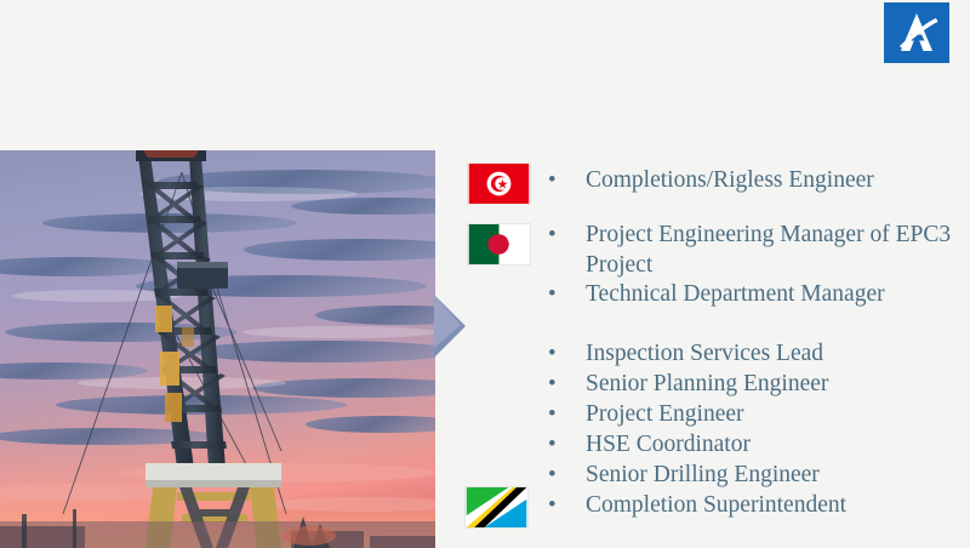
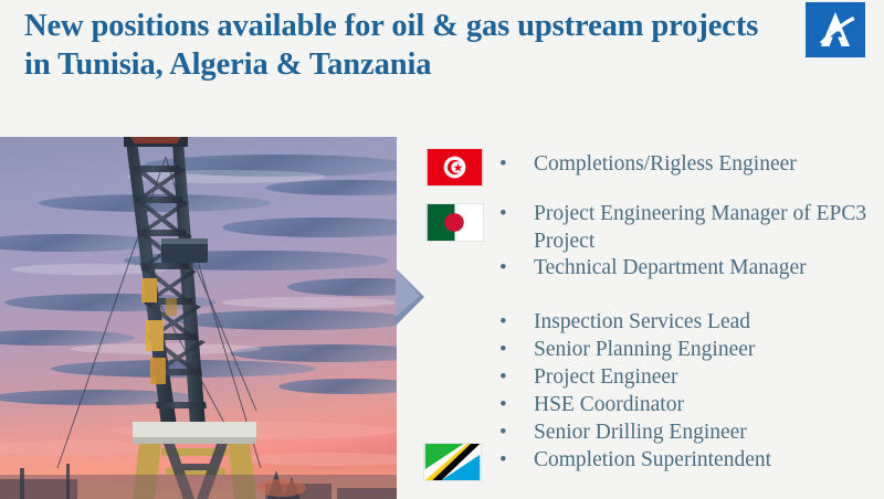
+ New positions available for oil & gas upstream projects in Tunisia, Algeria & Tanzania
  •
  Completions/Rigless Engineer
  •
  Project Engineering Manager of EPC3 Project
  •
  Technical Department Manager
  •
  Inspection Services Lead
  •
  Senior Planning Engineer
  •
  Project Engineer
  •
  HSE Coordinator
  •
  Senior Drilling Engineer
  •
  Completion Superintendent
